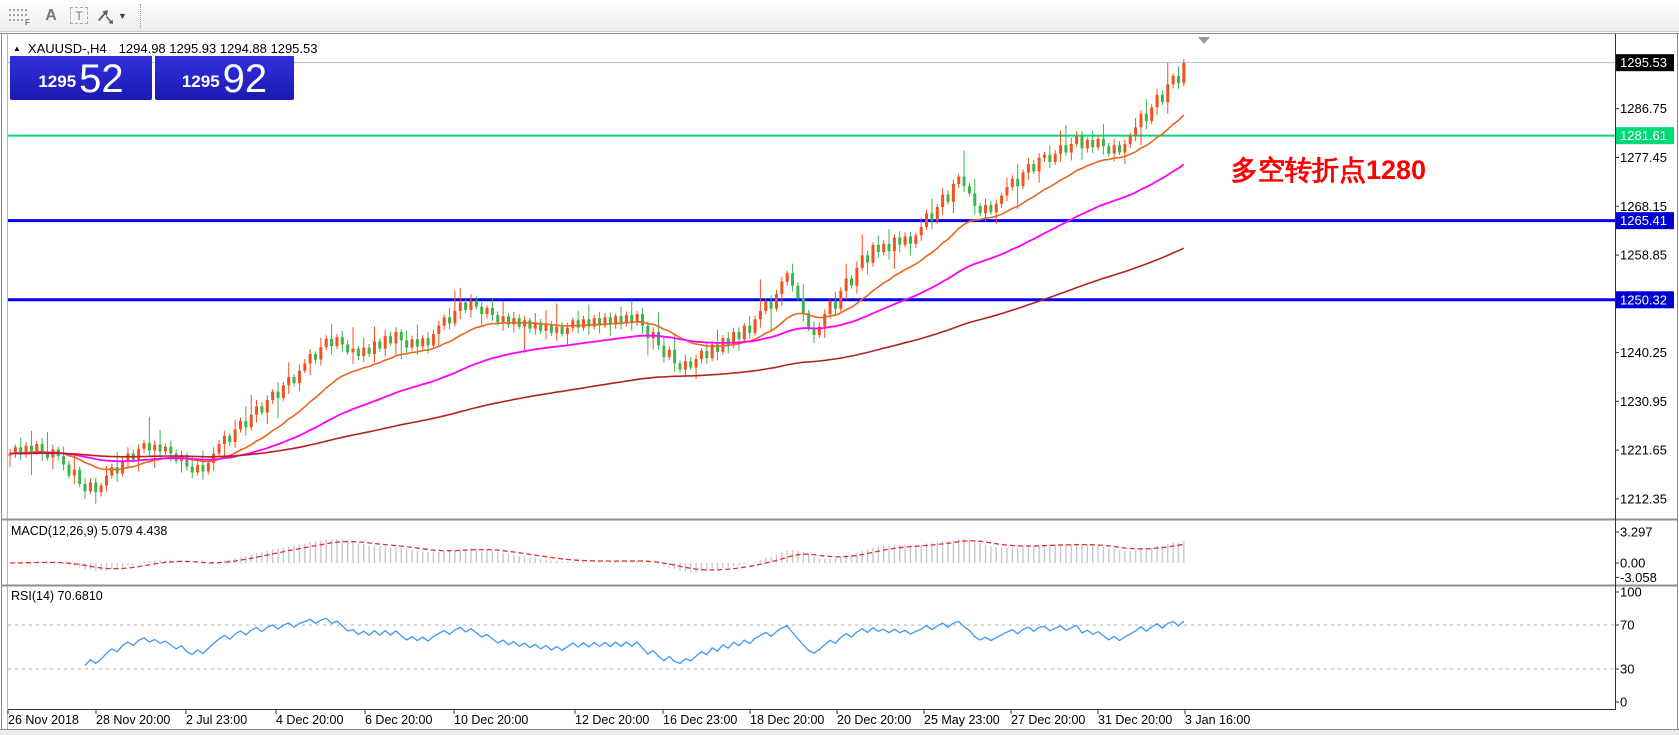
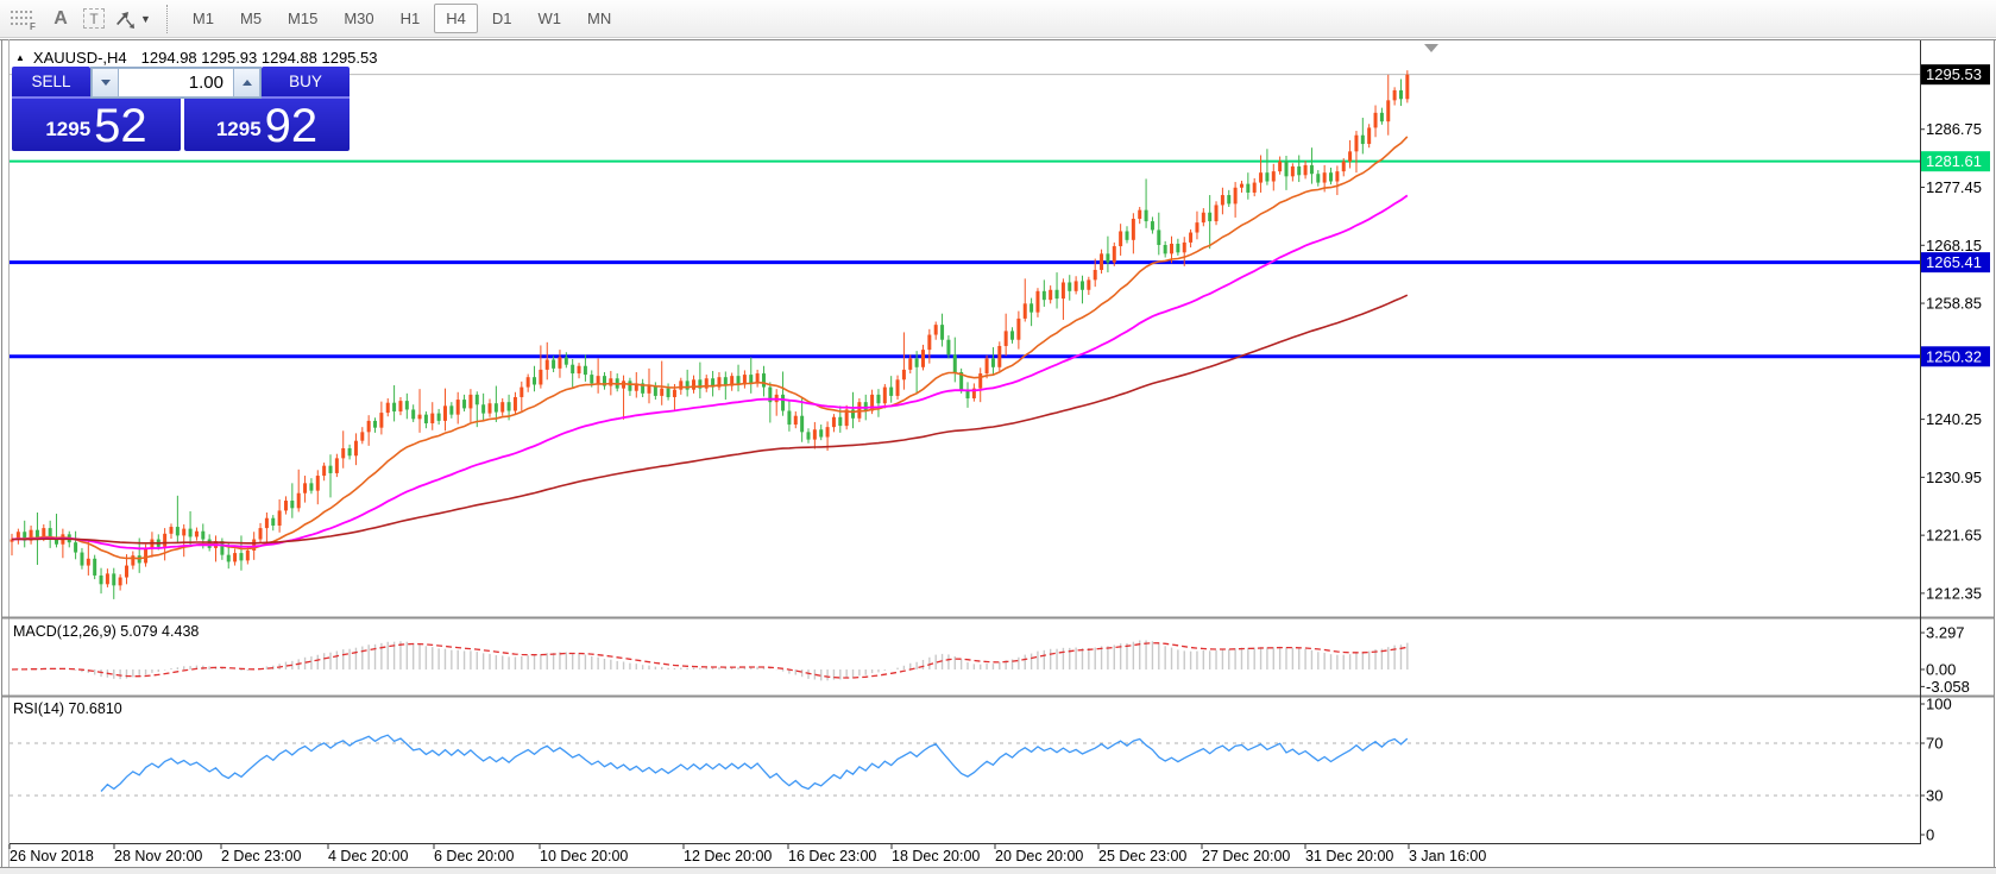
  F
  A
  T
  ▼
+ M1
+ M5
+ M15
+ M30
+ H1
+ H4
+ D1
+ W1
+ MN
  1286.75
  1277.45
  1268.15
  1258.85
  1240.25
  1230.95
  1221.65
  1212.35
  1295.53
  1281.61
  1265.41
  1250.32
  3.297
  0.00
  -3.058
  100
  70
  30
  0
  26 Nov 2018
  28 Nov 20:00
- 2 Jul 23:00
+ 2 Dec 23:00
  4 Dec 20:00
  6 Dec 20:00
  10 Dec 20:00
  12 Dec 20:00
  16 Dec 23:00
  18 Dec 20:00
  20 Dec 20:00
- 25 May 23:00
+ 25 Dec 23:00
  27 Dec 20:00
  31 Dec 20:00
  3 Jan 16:00
  ▲ XAUUSD-,H4 1294.98 1295.93 1294.88 1295.53
+ SELL
+ 1.00
+ BUY
  1295
  52
  1295
  92
- 多空转折点1280
  MACD(12,26,9) 5.079 4.438
  RSI(14) 70.6810
